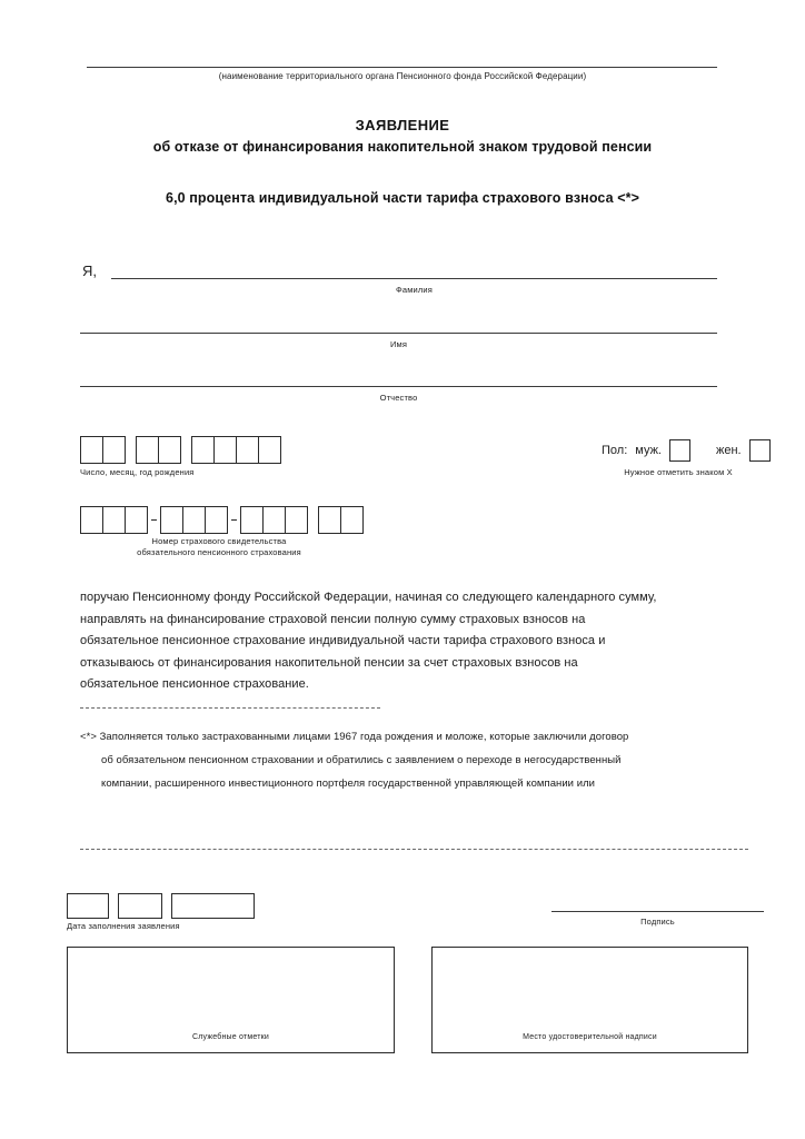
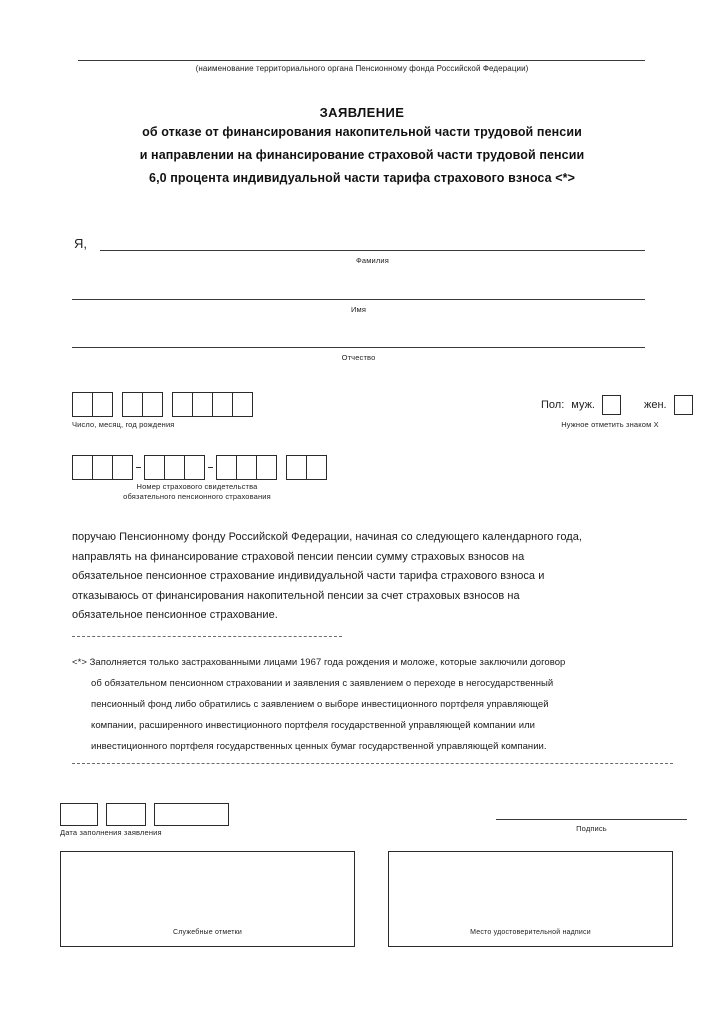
- (наименование территориального органа Пенсионного фонда Российской Федерации)
+ (наименование территориального органа Пенсионному фонда Российской Федерации)
  ЗАЯВЛЕНИЕ
- об отказе от финансирования накопительной знаком трудовой пенсии
+ об отказе от финансирования накопительной части трудовой пенсии
+ и направлении на финансирование страховой части трудовой пенсии
  6,0 процента индивидуальной части тарифа страхового взноса <*>
  Я,
  Фамилия
  Имя
  Отчество
  Число, месяц, год рождения
  Пол:
  муж.
  жен.
  Нужное отметить знаком Х
  Номер страхового свидетельства
  обязательного пенсионного страхования
- поручаю Пенсионному фонду Российской Федерации, начиная со следующего календарного сумму,
+ поручаю Пенсионному фонду Российской Федерации, начиная со следующего календарного года,
- направлять на финансирование страховой пенсии полную сумму страховых взносов на
+ направлять на финансирование страховой пенсии пенсии сумму страховых взносов на
  обязательное пенсионное страхование индивидуальной части тарифа страхового взноса и
  отказываюсь от финансирования накопительной пенсии за счет страховых взносов на
  обязательное пенсионное страхование.
  <*> Заполняется только застрахованными лицами 1967 года рождения и моложе, которые заключили договор
- об обязательном пенсионном страховании и обратились с заявлением о переходе в негосударственный
+ об обязательном пенсионном страховании и заявления с заявлением о переходе в негосударственный
+ пенсионный фонд либо обратились с заявлением о выборе инвестиционного портфеля управляющей
  компании, расширенного инвестиционного портфеля государственной управляющей компании или
+ инвестиционного портфеля государственных ценных бумаг государственной управляющей компании.
  Дата заполнения заявления
  Подпись
